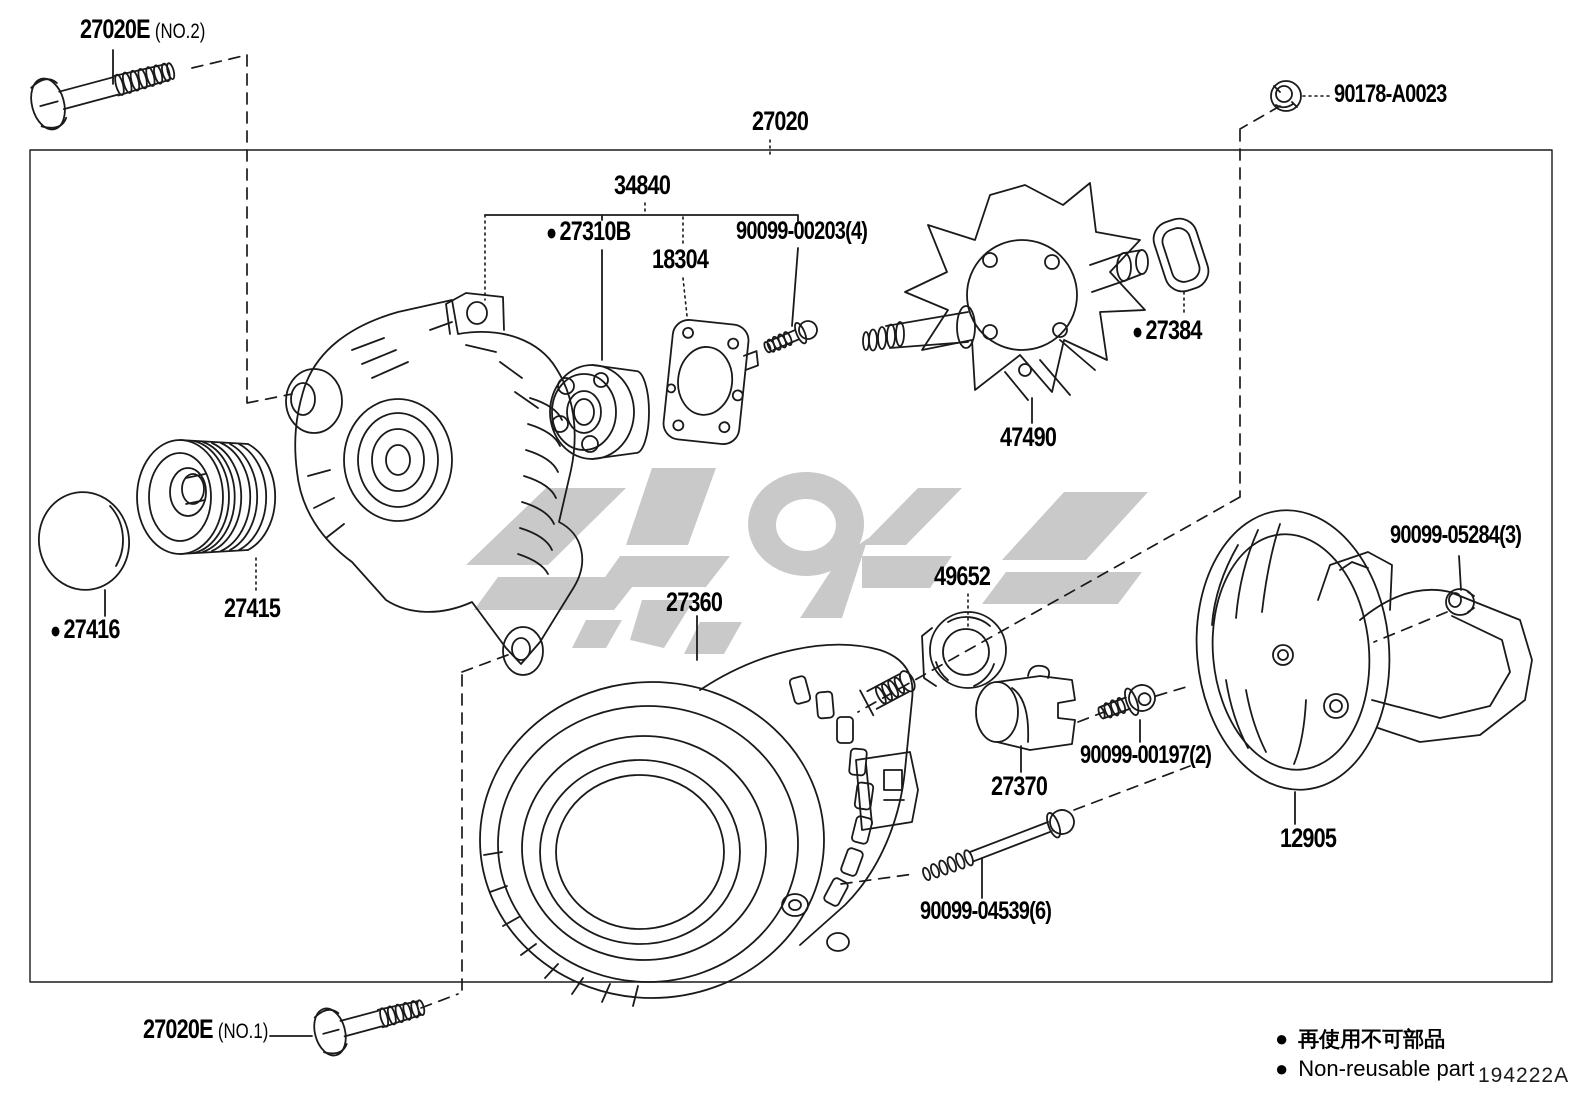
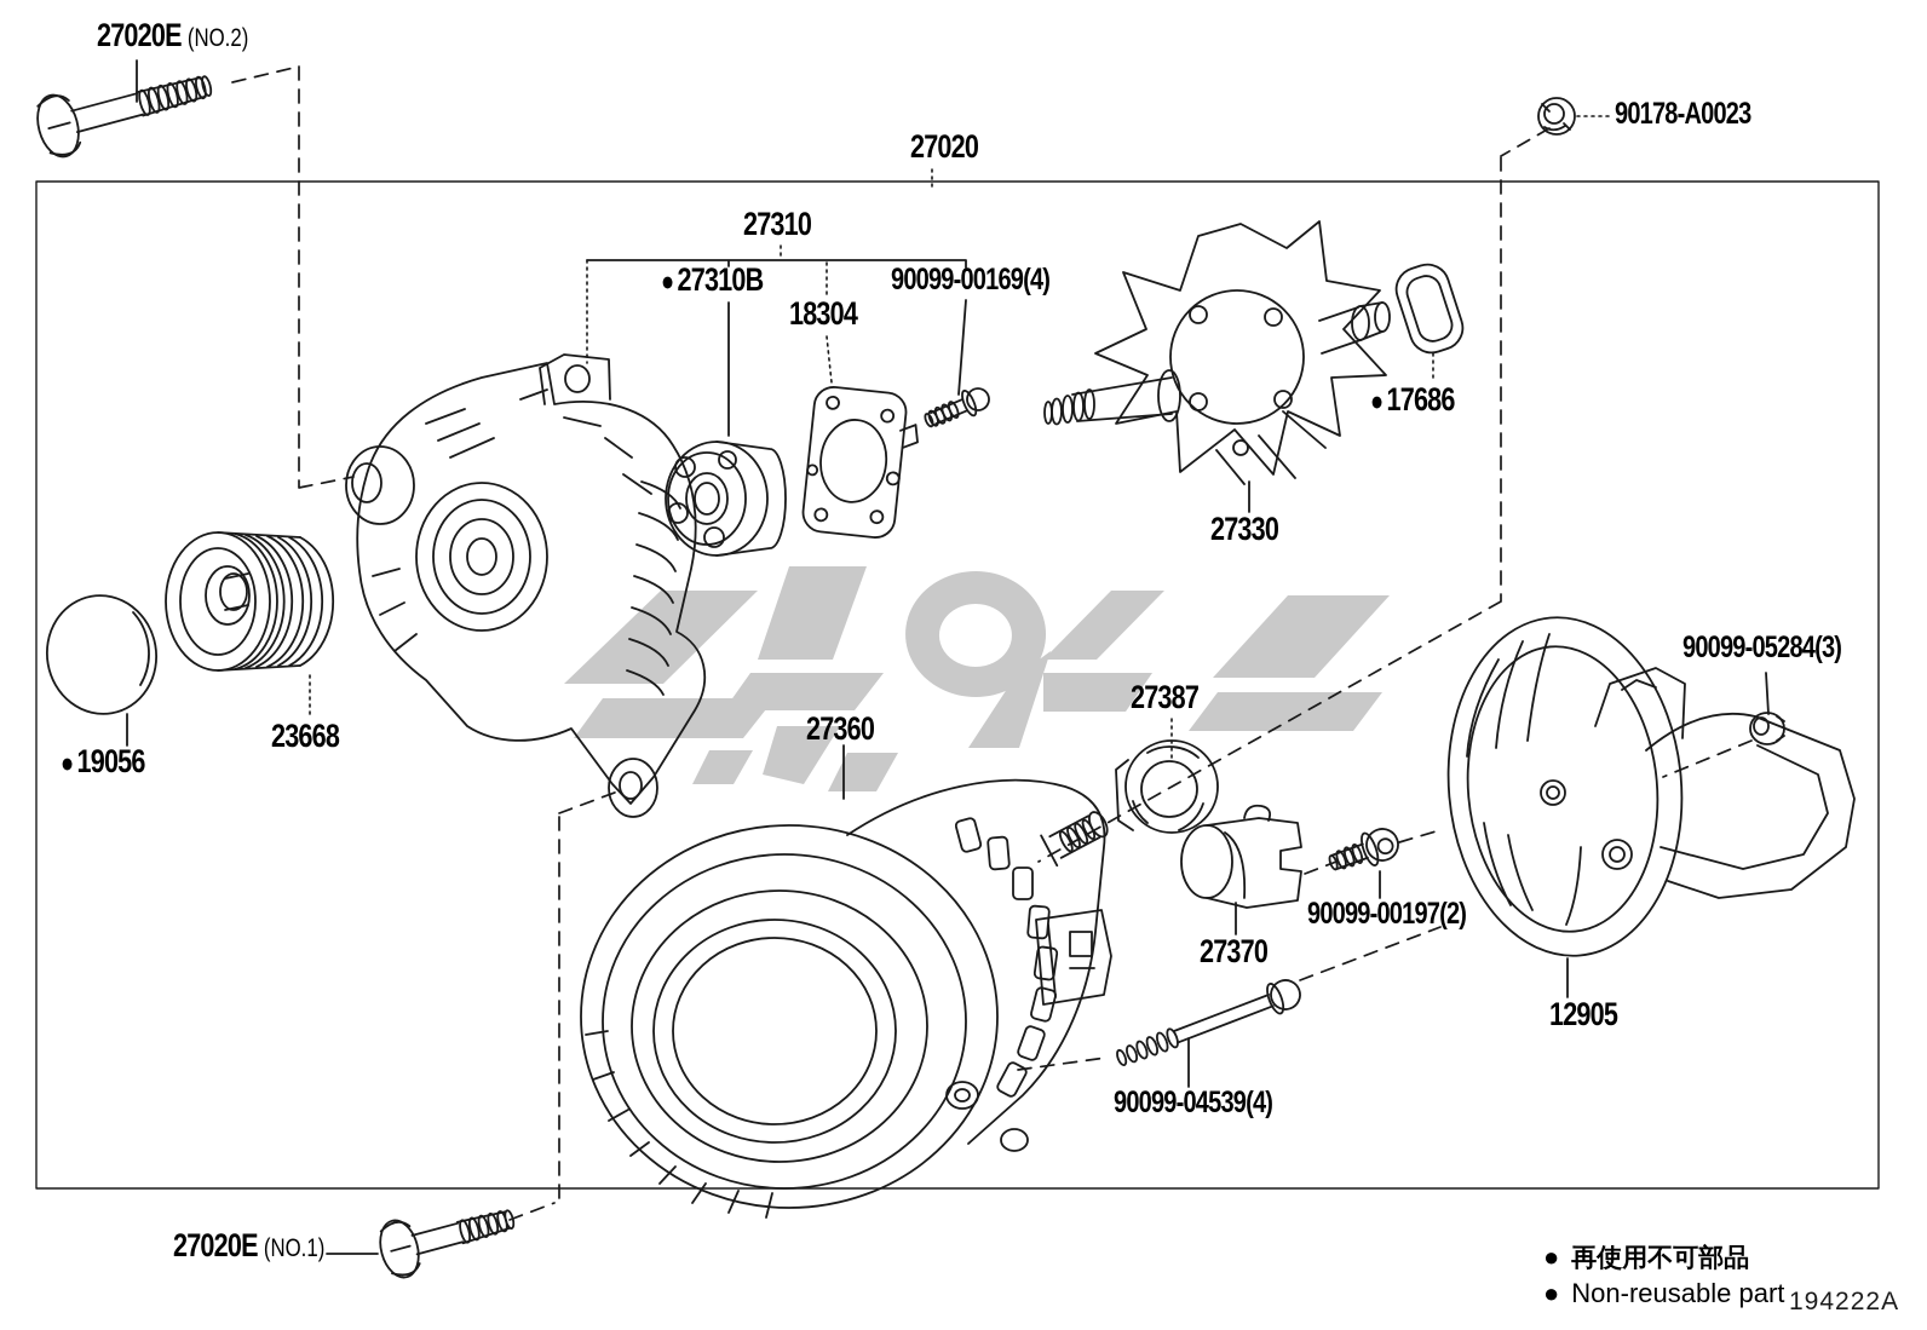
  27020E (NO.2)
  90178-A0023
  27020
- 34840
+ 27310
  ●27310B
  18304
- 90099-00203(4)
+ 90099-00169(4)
- ●27384
+ ●17686
- 47490
+ 27330
- ●27416
+ ●19056
- 27415
+ 23668
  27360
- 49652
+ 27387
  27370
  90099-00197(2)
  90099-05284(3)
  12905
- 90099-04539(6)
+ 90099-04539(4)
  27020E (NO.1)
  ● 再使用不可部品
  ● Non-reusable part
  194222A
